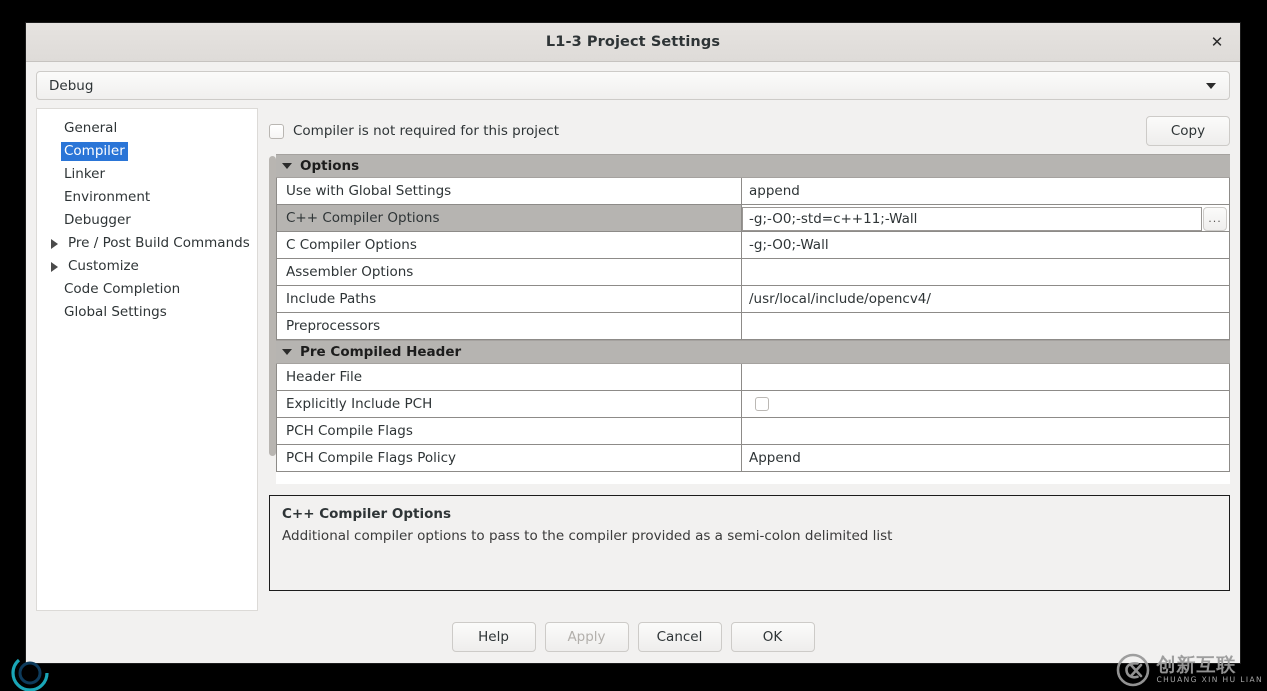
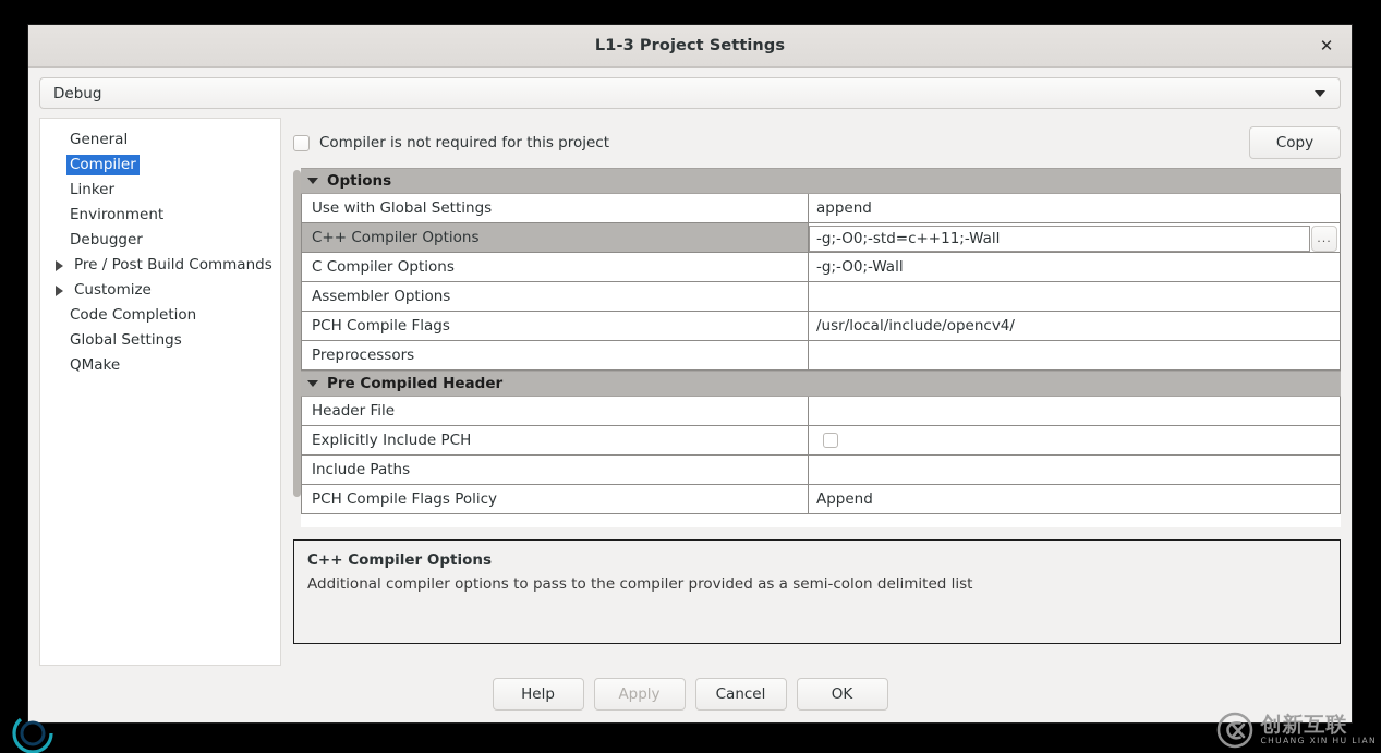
  L1-3 Project Settings
  ✕
  Debug
  General
  Compiler
  Linker
  Environment
  Debugger
  Pre / Post Build Commands
  Customize
  Code Completion
  Global Settings
+ QMake
  Compiler is not required for this project
  Copy
  Options
  Use with Global Settings
  append
  C++ Compiler Options
  -g;-O0;-std=c++11;-Wall
  ...
  C Compiler Options
  -g;-O0;-Wall
  Assembler Options
- Include Paths
+ PCH Compile Flags
  /usr/local/include/opencv4/
  Preprocessors
  Pre Compiled Header
  Header File
  Explicitly Include PCH
- PCH Compile Flags
+ Include Paths
  PCH Compile Flags Policy
  Append
  C++ Compiler Options
  Additional compiler options to pass to the compiler provided as a semi-colon delimited list
  Help
  Apply
  Cancel
  OK
  创新互联
  CHUANG XIN HU LIAN
